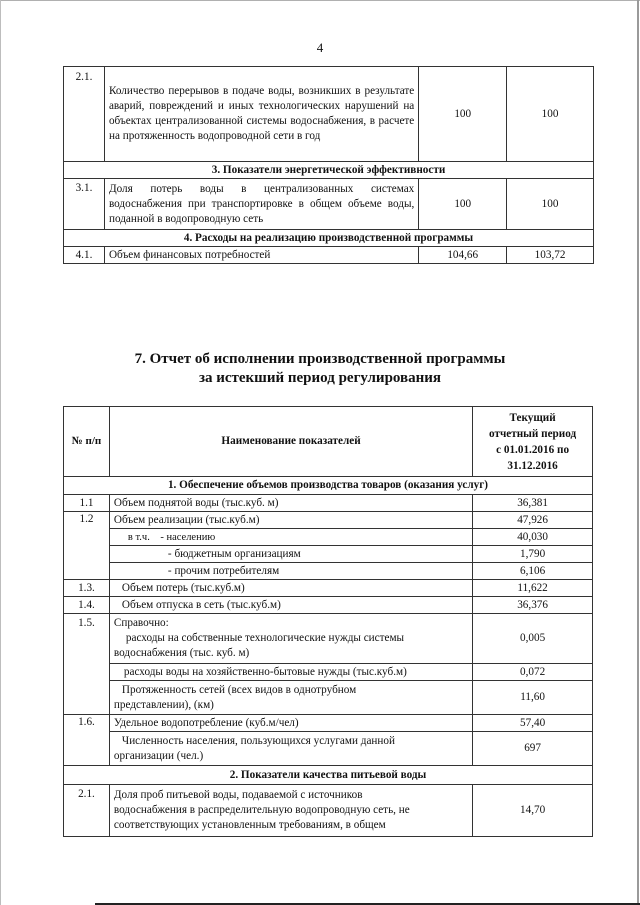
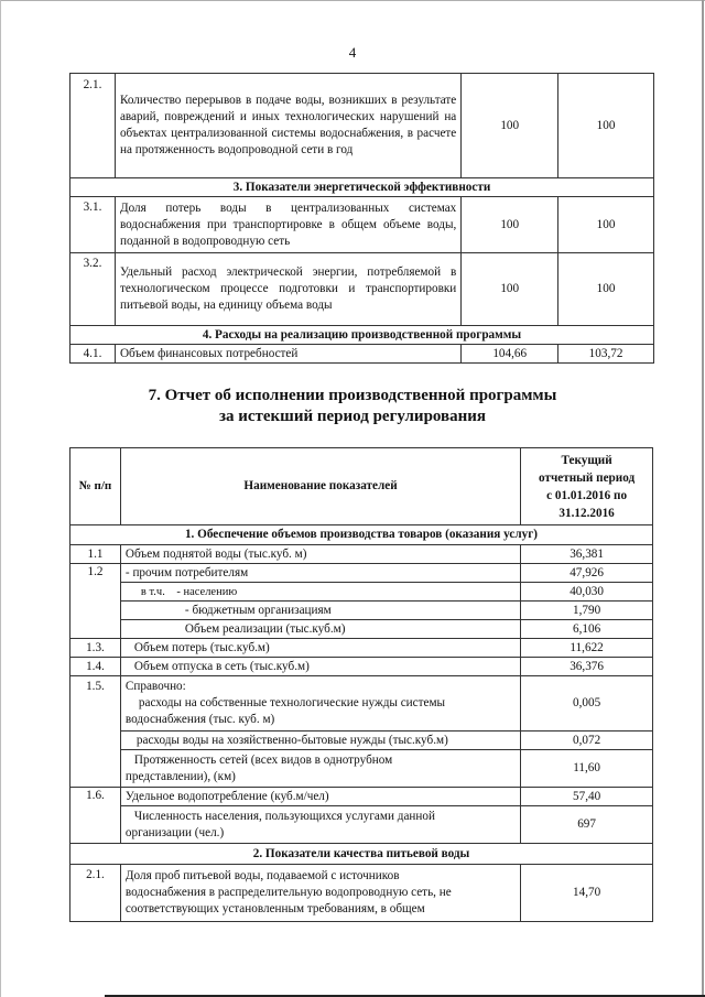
  4
  2.1.	Количество перерывов в подаче воды, возникших в результате аварий, повреждений и иных технологических нарушений на объектах централизованной системы водоснабжения, в расчете на протяженность водопроводной сети в год	100	100
  3. Показатели энергетической эффективности
  3.1.	Доля потерь воды в централизованных системах водоснабжения при транспортировке в общем объеме воды, поданной в водопроводную сеть	100	100
+ 3.2.	Удельный расход электрической энергии, потребляемой в технологическом процессе подготовки и транспортировки питьевой воды, на единицу объема воды	100	100
  4. Расходы на реализацию производственной программы
  4.1.	Объем финансовых потребностей	104,66	103,72
  7. Отчет об исполнении производственной программы
  за истекший период регулирования
  № п/п	Наименование показателей	Текущий отчетный период с 01.01.2016 по 31.12.2016
  1. Обеспечение объемов производства товаров (оказания услуг)
  1.1	Объем поднятой воды (тыс.куб. м)	36,381
- 1.2	Объем реализации (тыс.куб.м)	47,926
+ 1.2	- прочим потребителям	47,926
  в т.ч. - населению	40,030
  - бюджетным организациям	1,790
- - прочим потребителям	6,106
+ Объем реализации (тыс.куб.м)	6,106
  1.3.	Объем потерь (тыс.куб.м)	11,622
  1.4.	Объем отпуска в сеть (тыс.куб.м)	36,376
  1.5.	Справочно: расходы на собственные технологические нужды системы водоснабжения (тыс. куб. м)	0,005
  расходы воды на хозяйственно-бытовые нужды (тыс.куб.м)	0,072
  Протяженность сетей (всех видов в однотрубном представлении), (км)	11,60
  1.6.	Удельное водопотребление (куб.м/чел)	57,40
  Численность населения, пользующихся услугами данной организации (чел.)	697
  2. Показатели качества питьевой воды
  2.1.	Доля проб питьевой воды, подаваемой с источников водоснабжения в распределительную водопроводную сеть, не соответствующих установленным требованиям, в общем	14,70
